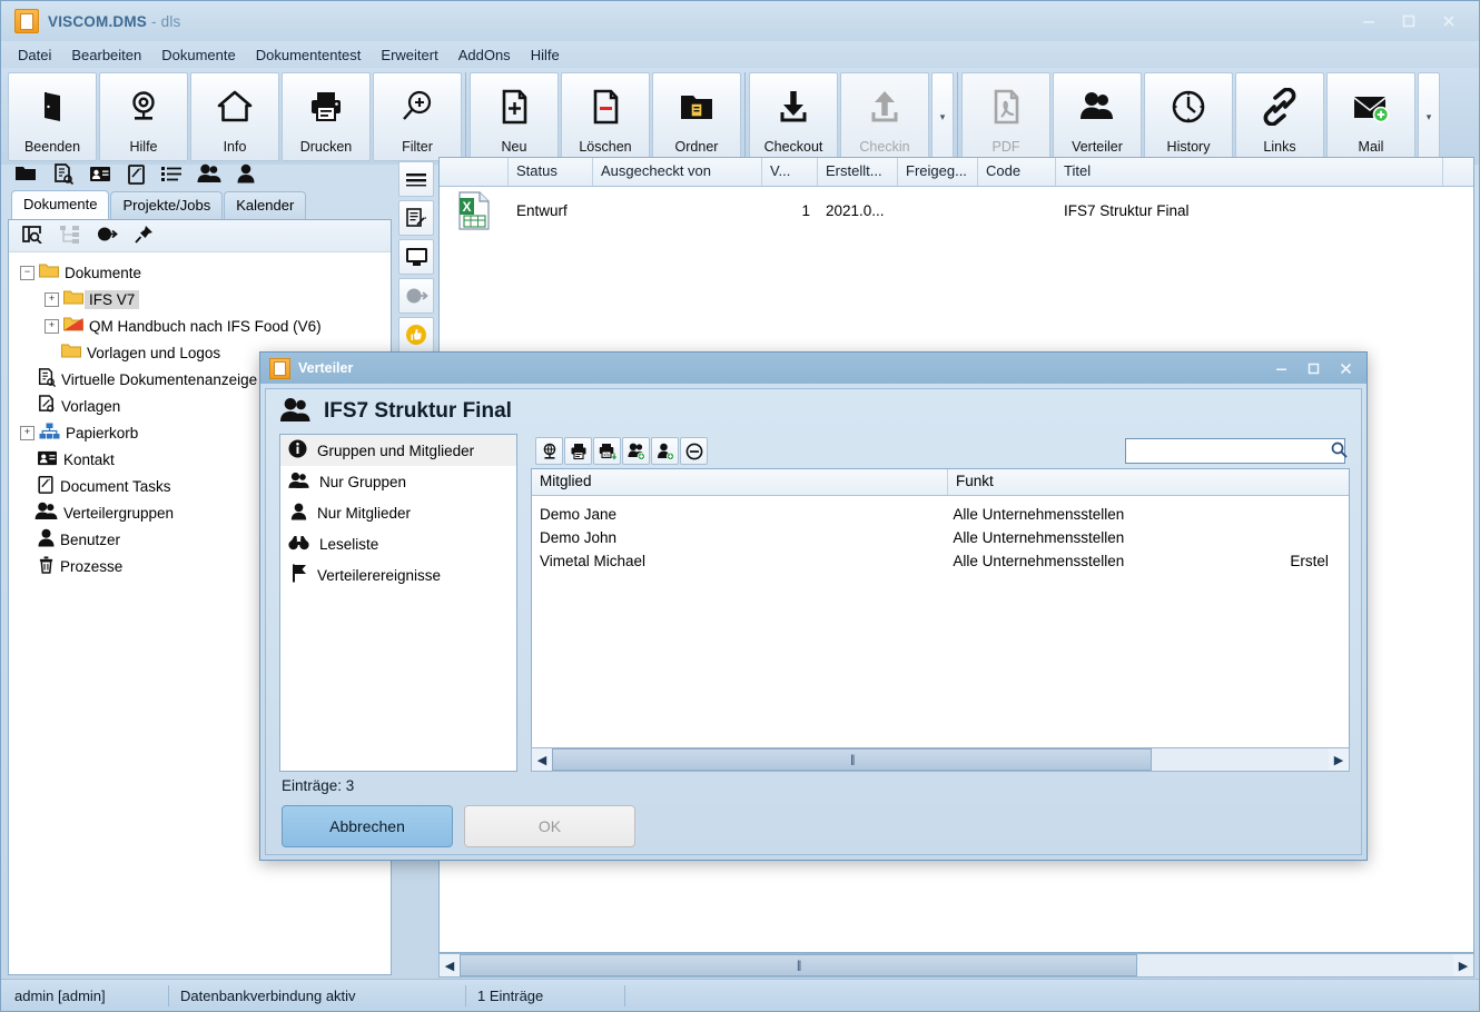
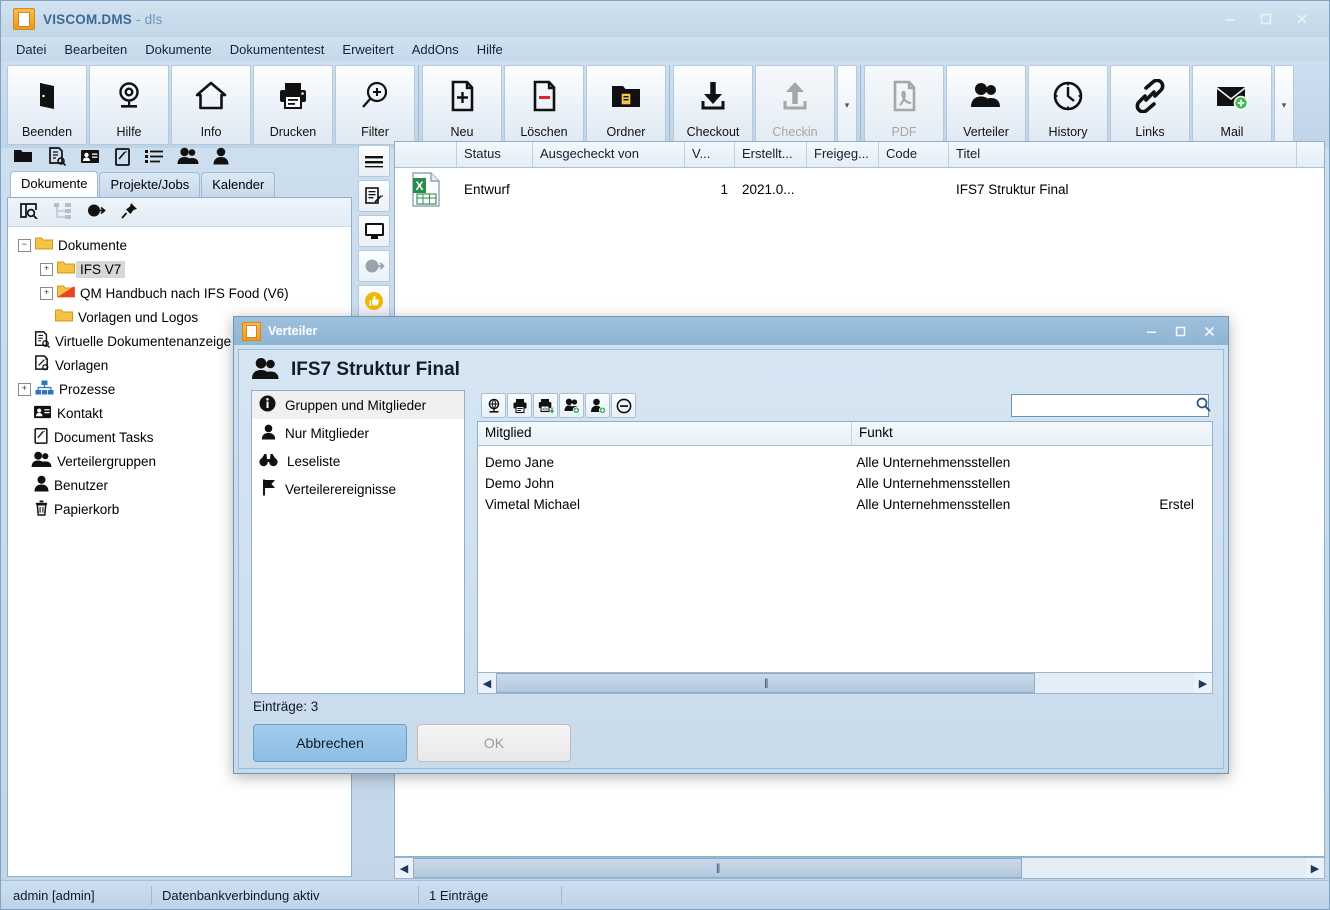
  VISCOM.DMS - dls
  Datei
  Bearbeiten
  Dokumente
  Dokumententest
  Erweitert
  AddOns
  Hilfe
  Beenden
  Hilfe
  Info
  Drucken
  Filter
  Neu
  Löschen
  Ordner
  Checkout
  Checkin
  ▾
  PDF
  Verteiler
  History
  Links
  Mail
  ▾
  Dokumente
  Projekte/Jobs
  Kalender
  −
  Dokumente
  +
  IFS V7
  +
  QM Handbuch nach IFS Food (V6)
  Vorlagen und Logos
  Virtuelle Dokumentenanzeige
  Vorlagen
  +
- Papierkorb
+ Prozesse
  Kontakt
  Document Tasks
  Verteilergruppen
  Benutzer
- Prozesse
+ Papierkorb
  Status
  Ausgecheckt von
  V...
  Erstellt...
  Freigeg...
  Code
  Titel
  X
  Entwurf
  1
  2021.0...
  IFS7 Struktur Final
  ◀
  ||
  ▶
  admin [admin]
  Datenbankverbindung aktiv
  1 Einträge
  Verteiler
  IFS7 Struktur Final
  Gruppen und Mitglieder
- Nur Gruppen
  Nur Mitglieder
  Leseliste
  Verteilerereignisse
  Mitglied
  Funkt
  Demo Jane
  Alle Unternehmensstellen
  Demo John
  Alle Unternehmensstellen
  Vimetal Michael
  Alle Unternehmensstellen
  Erstel
  ◀
  ||
  ▶
  Einträge: 3
  Abbrechen
  OK
